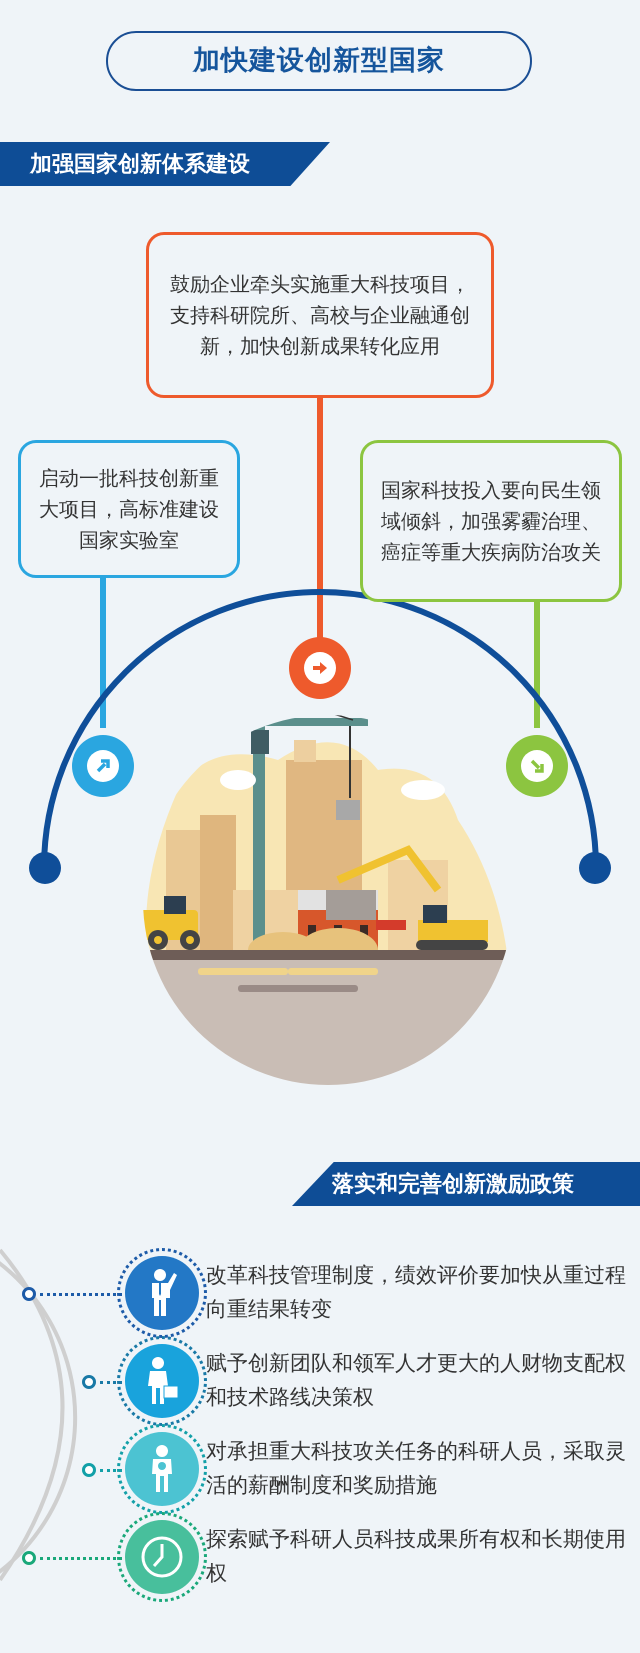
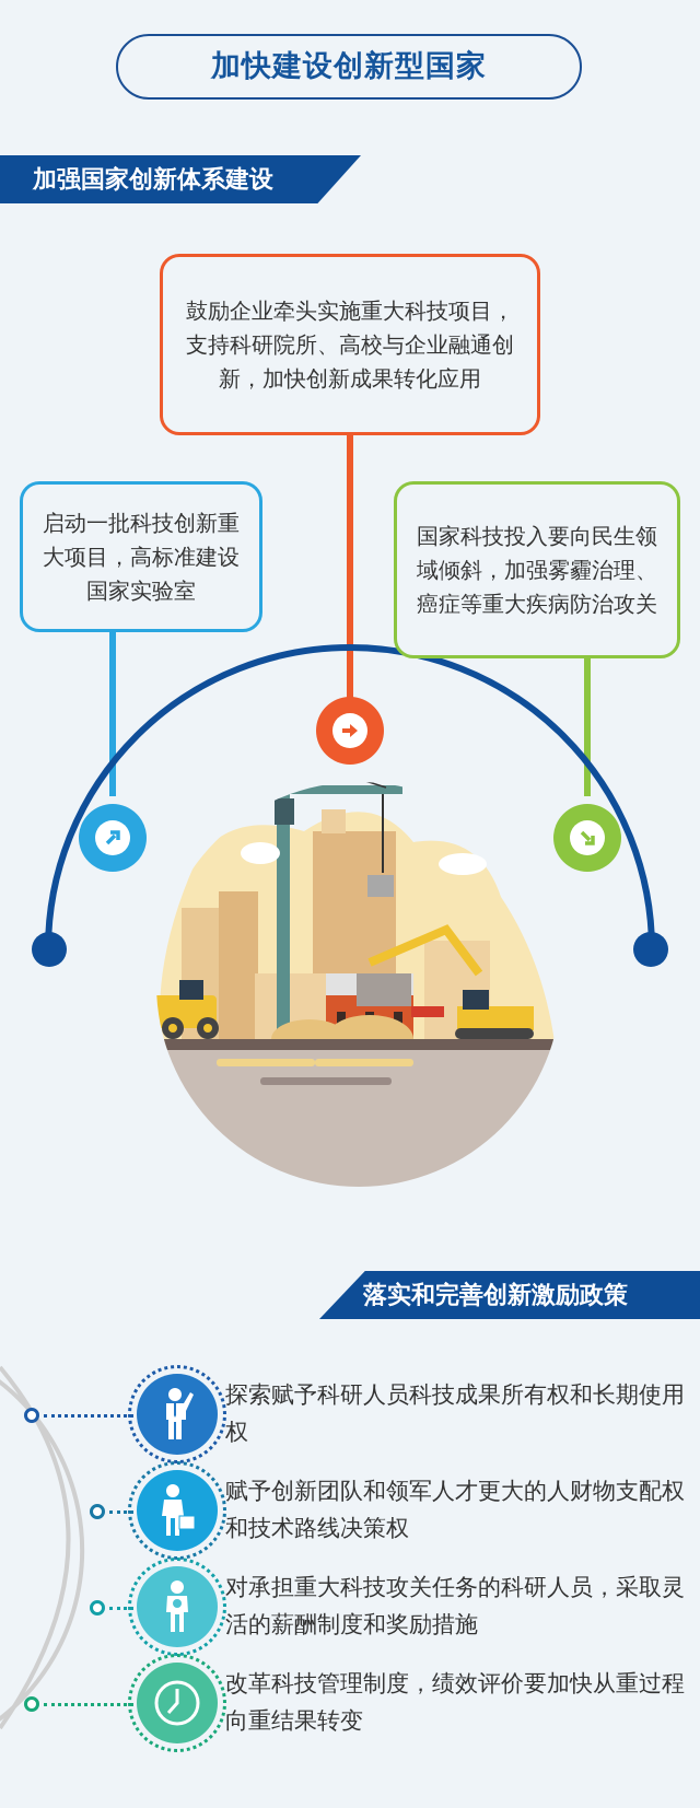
  加快建设创新型国家
  加强国家创新体系建设
  鼓励企业牵头实施重大科技项目，支持科研院所、高校与企业融通创新，加快创新成果转化应用
  启动一批科技创新重大项目，高标准建设国家实验室
  国家科技投入要向民生领域倾斜，加强雾霾治理、癌症等重大疾病防治攻关
  落实和完善创新激励政策
- 改革科技管理制度，绩效评价要加快从重过程向重结果转变
+ 探索赋予科研人员科技成果所有权和长期使用权
  赋予创新团队和领军人才更大的人财物支配权和技术路线决策权
  对承担重大科技攻关任务的科研人员，采取灵活的薪酬制度和奖励措施
- 探索赋予科研人员科技成果所有权和长期使用权
+ 改革科技管理制度，绩效评价要加快从重过程向重结果转变
